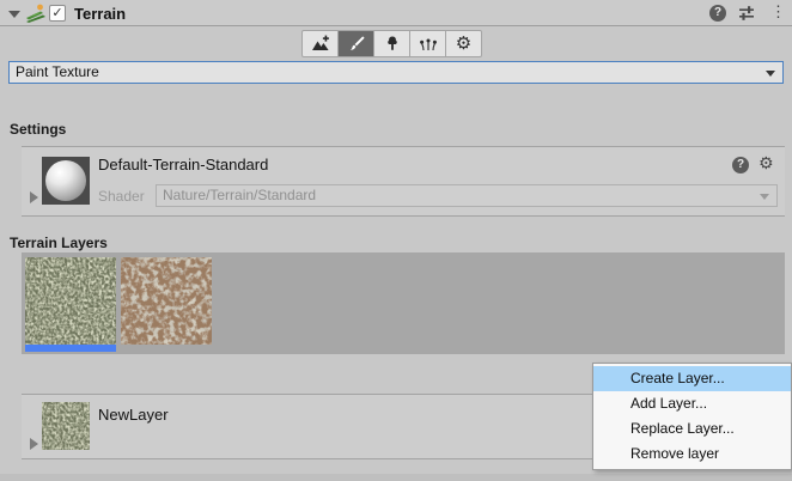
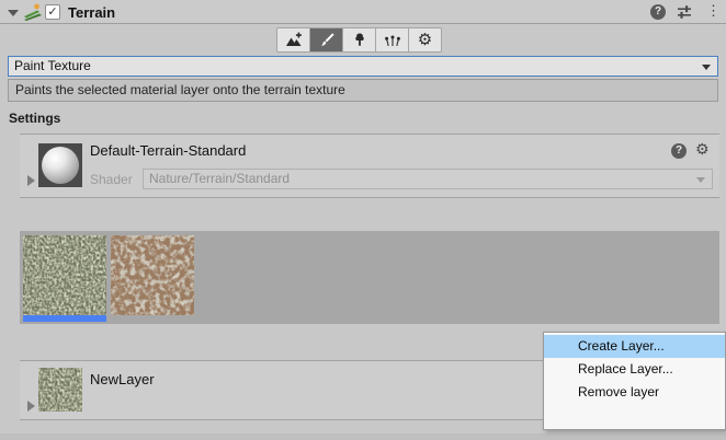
  ✓
  Terrain
  ?
  ⋮
  ⚙
  Paint Texture
+ Paints the selected material layer onto the terrain texture
  Settings
  Default-Terrain-Standard
  Shader
  Nature/Terrain/Standard
  ?
  ⚙
- Terrain Layers
  NewLayer
  Create Layer...
- Add Layer...
  Replace Layer...
  Remove layer
